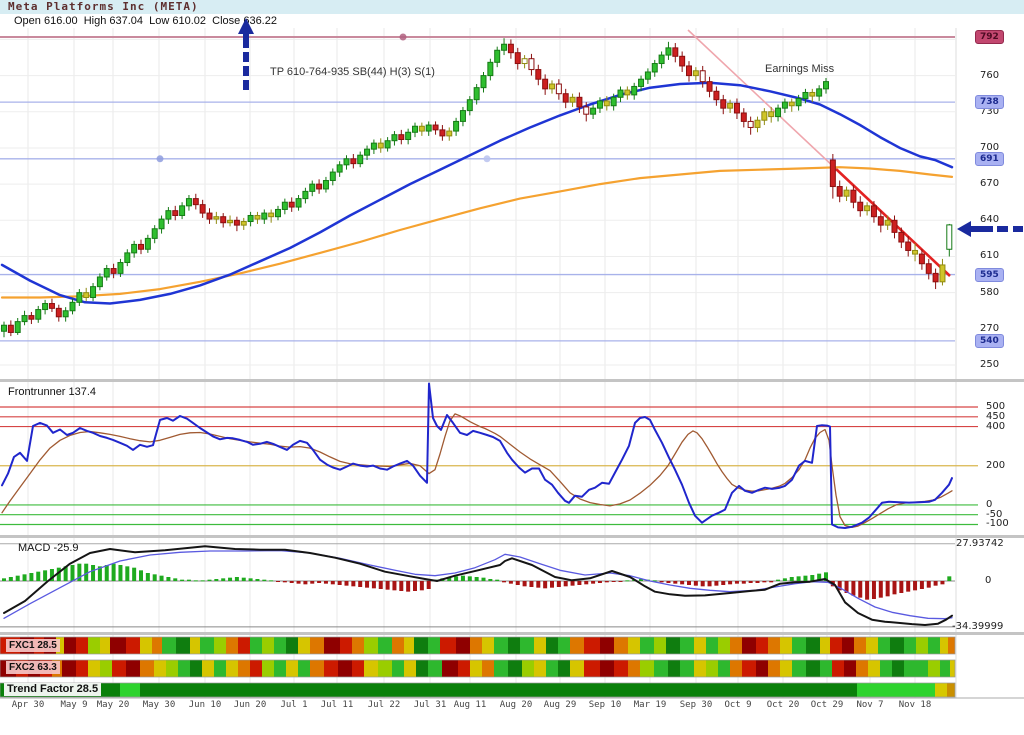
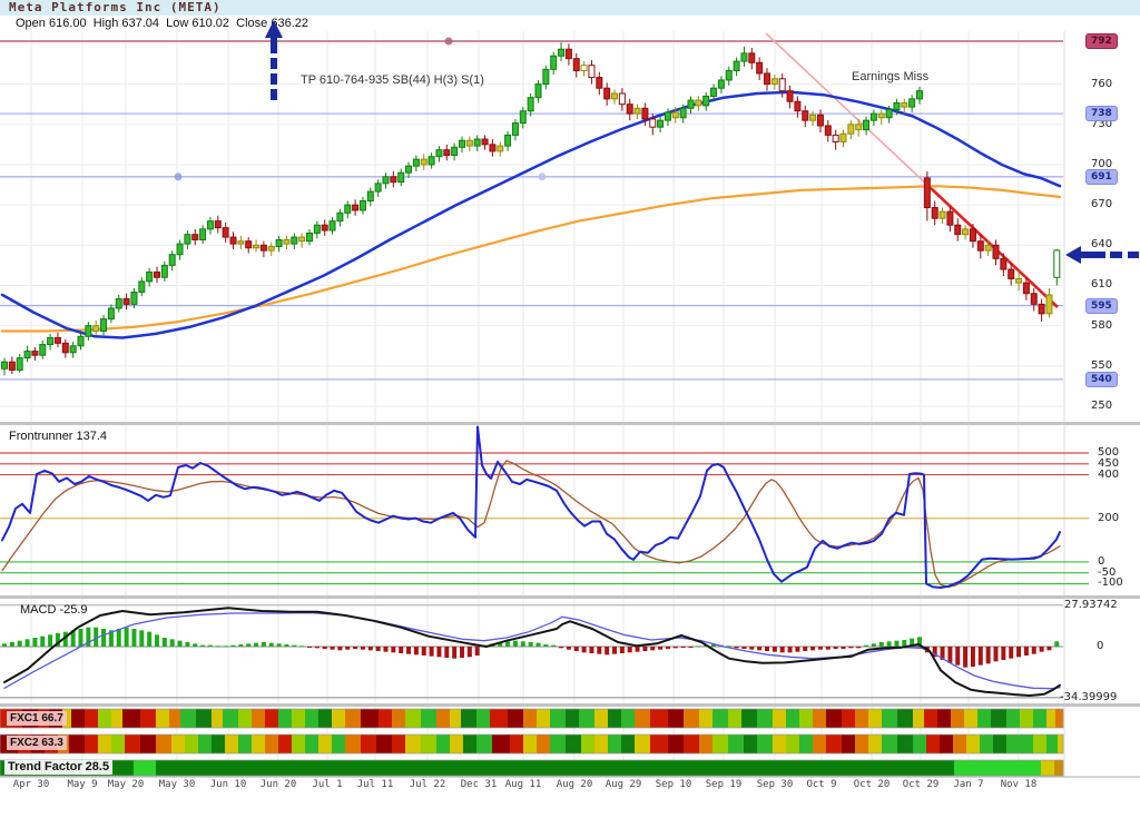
  Meta Platforms Inc (META)
  Open 616.00 High 637.04 Low 610.02 Close36.22
  TP 610-764-935 SB(44) H(3) S(1)
  Earnings Miss
  Frontrunner 137.4
  MACD -25.9
- FXC1 28.5
+ FXC1 66.7
  FXC2 63.3
  Trend Factor 28.5
  Apr 30
  May 9
  May 20
  May 30
  Jun 10
  Jun 20
  Jul 1
  Jul 11
  Jul 22
- Jul 31
+ Dec 31
  Aug 11
  Aug 20
  Aug 29
  Sep 10
- Mar 19
+ Sep 19
  Sep 30
  Oct 9
  Oct 20
  Oct 29
- Nov 7
+ Jan 7
  Nov 18
  760
  730
  700
  670
  640
  610
  580
- 270
+ 550
  250
  792
  738
  691
  595
  540
  500
  450
  400
  200
  0
  -50
  -100
  27.93742
  0
  -34.39999
